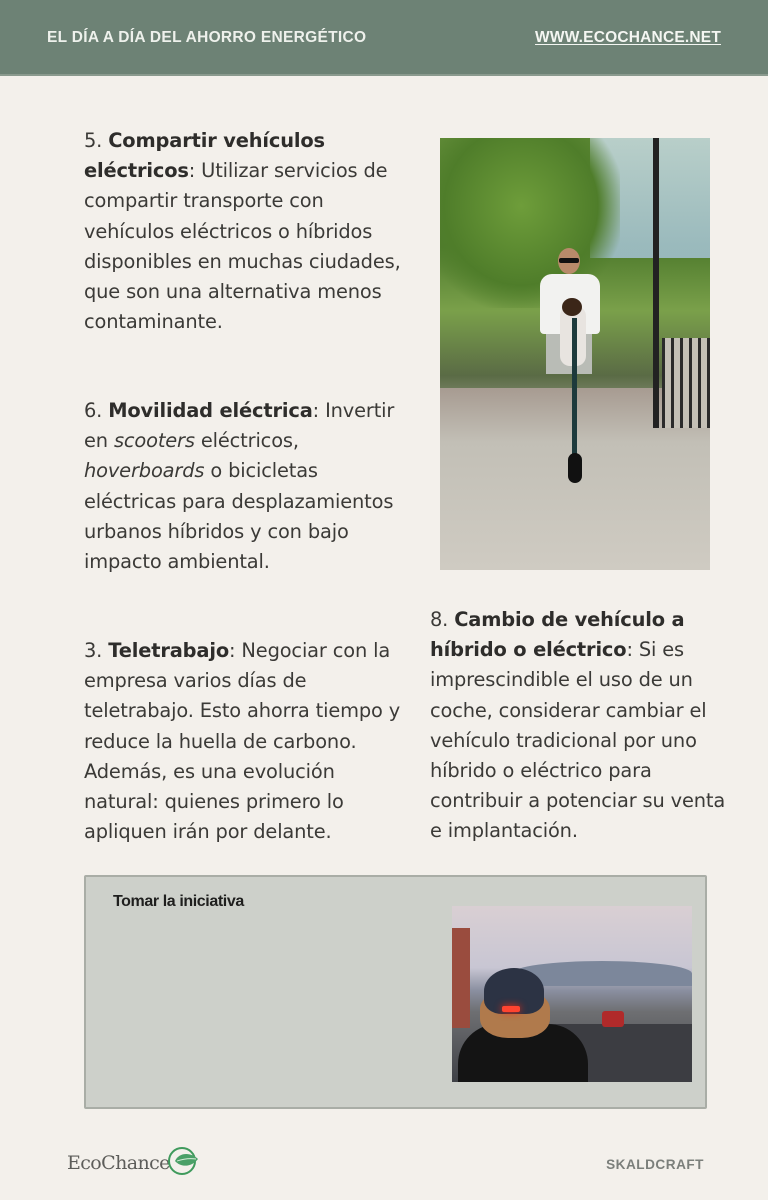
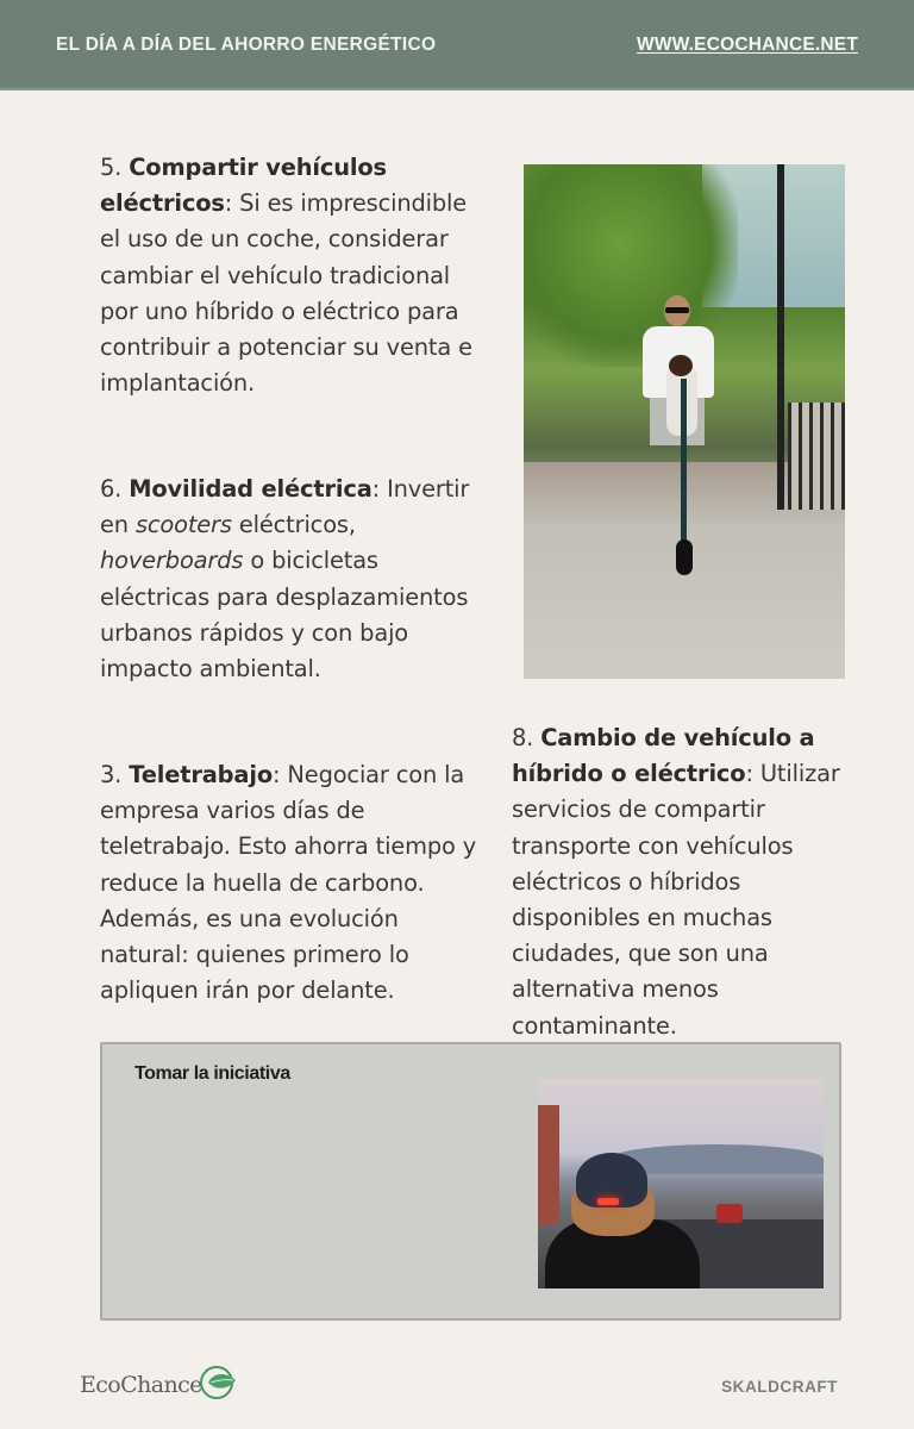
  EL DÍA A DÍA DEL AHORRO ENERGÉTICO
  WWW.ECOCHANCE.NET
- 5. Compartir vehículos eléctricos: Utilizar servicios de compartir transporte con vehículos eléctricos o híbridos disponibles en muchas ciudades, que son una alternativa menos contaminante.
+ 5. Compartir vehículos eléctricos: Si es imprescindible el uso de un coche, considerar cambiar el vehículo tradicional por uno híbrido o eléctrico para contribuir a potenciar su venta e implantación.
- 6. Movilidad eléctrica: Invertir en scooters eléctricos, hoverboards o bicicletas eléctricas para desplazamientos urbanos híbridos y con bajo impacto ambiental.
+ 6. Movilidad eléctrica: Invertir en scooters eléctricos, hoverboards o bicicletas eléctricas para desplazamientos urbanos rápidos y con bajo impacto ambiental.
  3. Teletrabajo: Negociar con la empresa varios días de teletrabajo. Esto ahorra tiempo y reduce la huella de carbono. Además, es una evolución natural: quienes primero lo apliquen irán por delante.
- 8. Cambio de vehículo a híbrido o eléctrico: Si es imprescindible el uso de un coche, considerar cambiar el vehículo tradicional por uno híbrido o eléctrico para contribuir a potenciar su venta e implantación.
+ 8. Cambio de vehículo a híbrido o eléctrico: Utilizar servicios de compartir transporte con vehículos eléctricos o híbridos disponibles en muchas ciudades, que son una alternativa menos contaminante.
  Tomar la iniciativa
  EcoChance
  SKALDCRAFT
